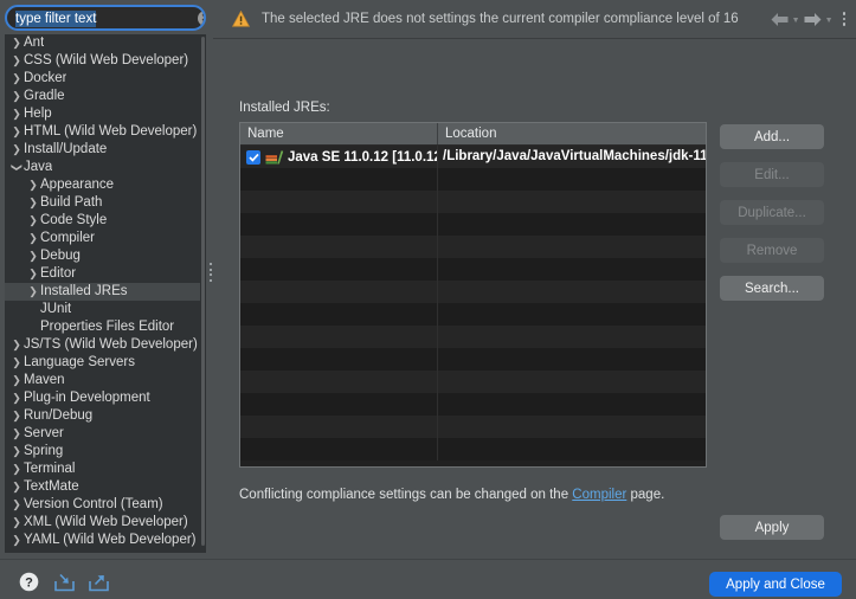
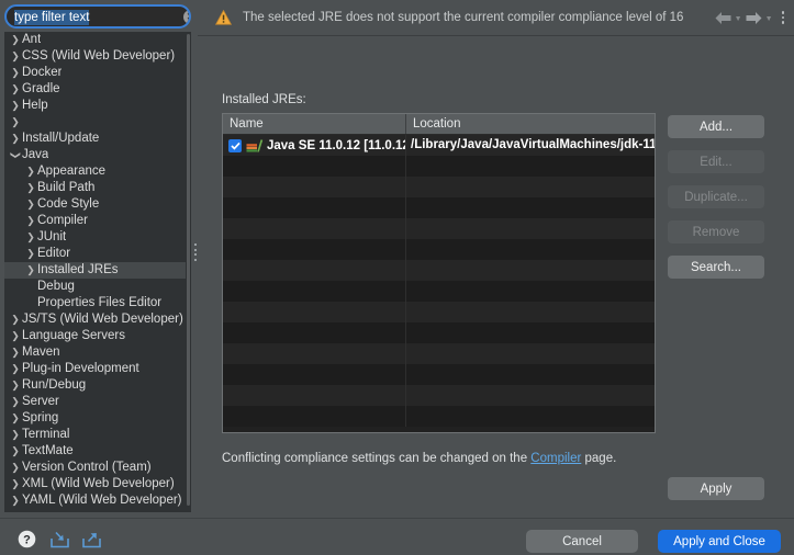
  type filter text
  ❯
  Ant
  ❯
  CSS (Wild Web Developer)
  ❯
  Docker
  ❯
  Gradle
  ❯
  Help
  ❯
- HTML (Wild Web Developer)
  ❯
  Install/Update
  Java
  ❯
  Appearance
  ❯
  Build Path
  ❯
  Code Style
  ❯
  Compiler
  ❯
- Debug
+ JUnit
  ❯
  Editor
  ❯
  Installed JREs
- JUnit
+ Debug
  Properties Files Editor
  ❯
  JS/TS (Wild Web Developer)
  ❯
  Language Servers
  ❯
  Maven
  ❯
  Plug-in Development
  ❯
  Run/Debug
  ❯
  Server
  ❯
  Spring
  ❯
  Terminal
  ❯
  TextMate
  ❯
  Version Control (Team)
  ❯
  XML (Wild Web Developer)
  ❯
  YAML (Wild Web Developer)
- The selected JRE does not settings the current compiler compliance level of 16
+ The selected JRE does not support the current compiler compliance level of 16
  Installed JREs:
  Name
  Location
  Java SE 11.0.12 [11.0.1
  /Library/Java/JavaVirtualMachines/jdk-11
  Add...
  Edit...
  Duplicate...
  Remove
  Search...
  Conflicting compliance settings can be changed on the Compiler page.
  Apply
  ?
+ Cancel
  Apply and Close
